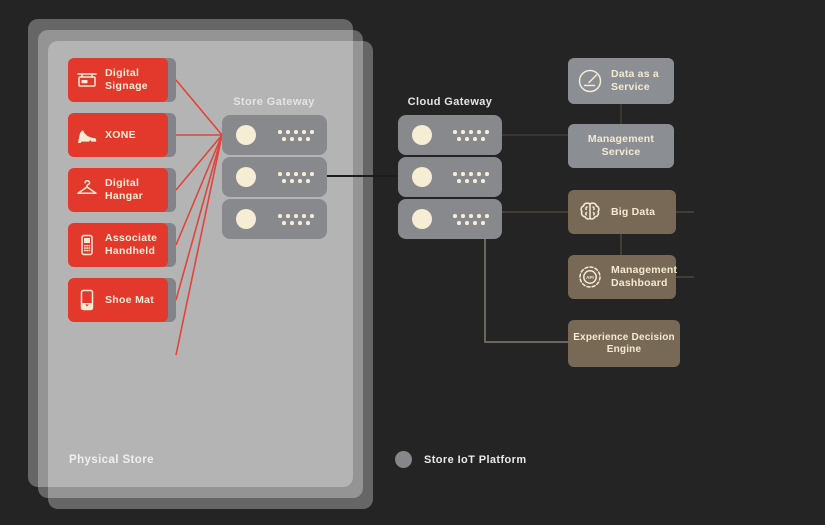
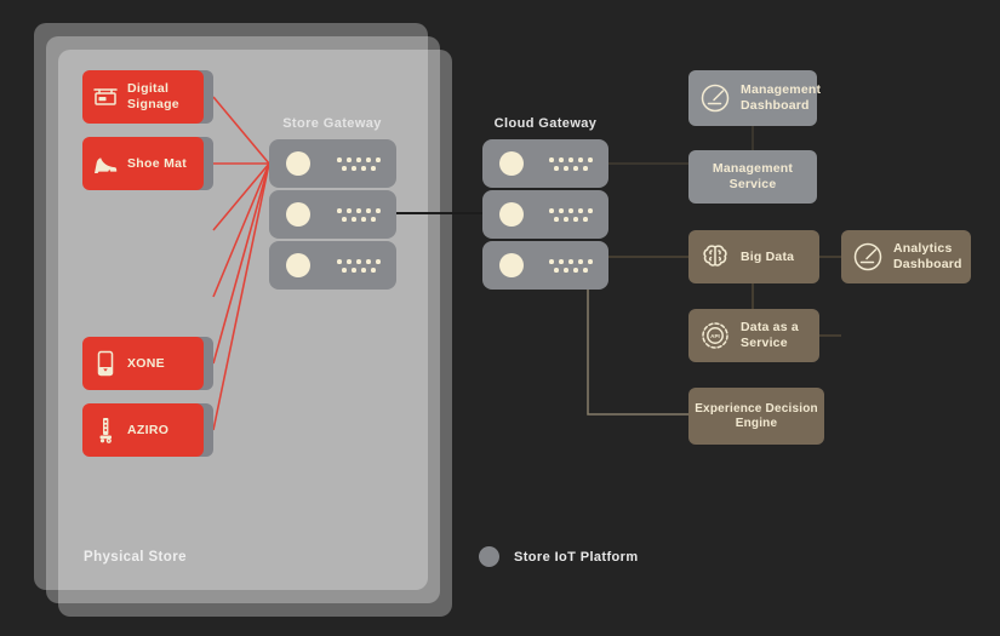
  Digital Signage
- XONE
+ Shoe Mat
- Digital Hangar
- Associate Handheld
- Shoe Mat
+ XONE
+ AZIRO
  Store Gateway
  Cloud Gateway
- Data as a Service
+ Management Dashboard
  Management Service
  Big Data
+ Analytics Dashboard
- Management Dashboard
+ Data as a Service
  Experience Decision Engine
  Physical Store
  Store IoT Platform
